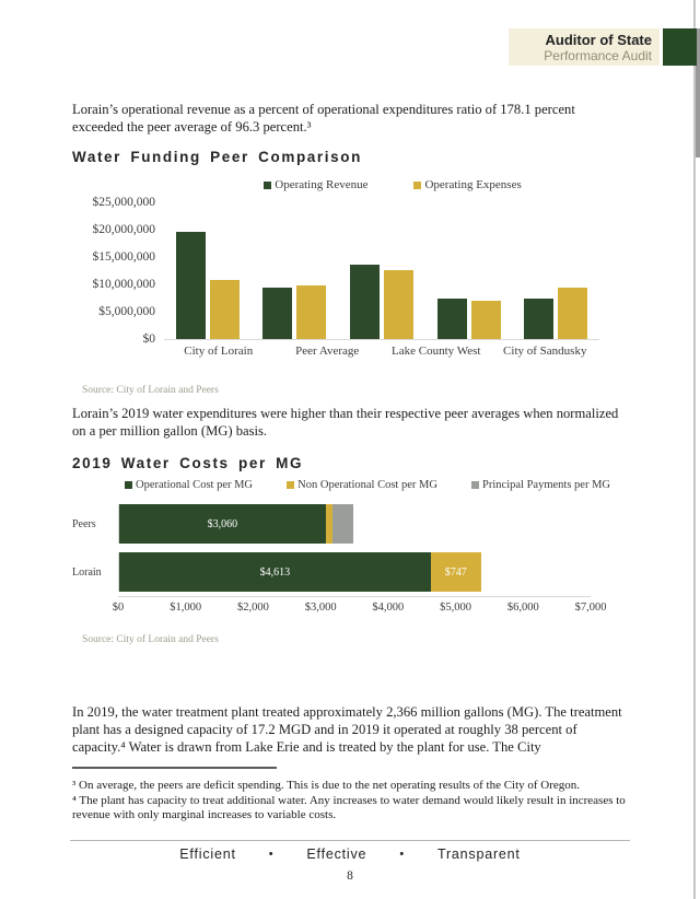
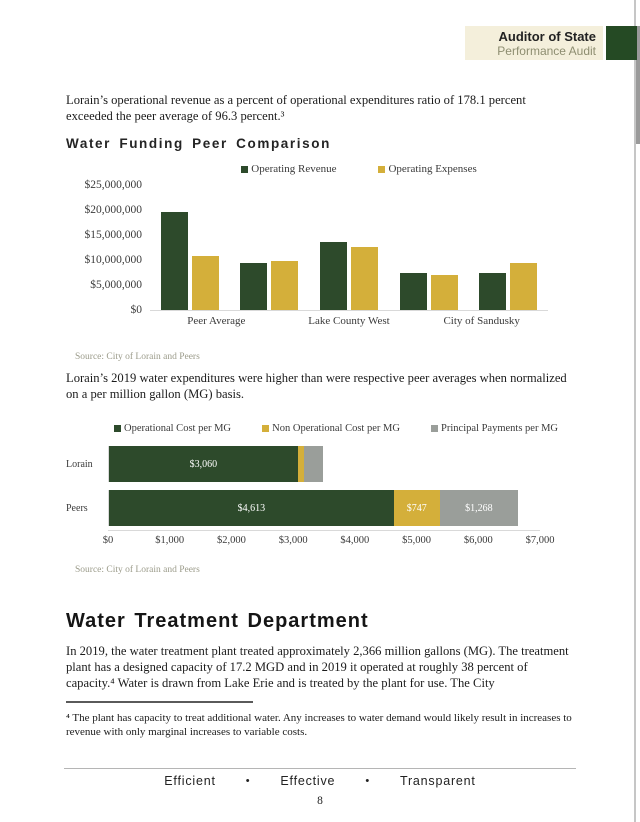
  Auditor of State
  Performance Audit
  Lorain’s operational revenue as a percent of operational expenditures ratio of 178.1 percent exceeded the peer average of 96.3 percent.³
  Water Funding Peer Comparison
  Operating Revenue
  Operating Expenses
  $25,000,000
  $20,000,000
  $15,000,000
  $10,000,000
  $5,000,000
  $0
- City of Lorain
  Peer Average
  Lake County West
  City of Sandusky
  Source: City of Lorain and Peers
- Lorain’s 2019 water expenditures were higher than their respective peer averages when normalized on a per million gallon (MG) basis.
+ Lorain’s 2019 water expenditures were higher than were respective peer averages when normalized on a per million gallon (MG) basis.
- 2019 Water Costs per MG
  Operational Cost per MG
  Non Operational Cost per MG
  Principal Payments per MG
- Peers
+ Lorain
  $3,060
- Lorain
+ Peers
  $4,613
  $747
+ $1,268
  $0
  $1,000
  $2,000
  $3,000
  $4,000
  $5,000
  $6,000
  $7,000
  Source: City of Lorain and Peers
+ Water Treatment Department
  In 2019, the water treatment plant treated approximately 2,366 million gallons (MG). The treatment plant has a designed capacity of 17.2 MGD and in 2019 it operated at roughly 38 percent of capacity.⁴ Water is drawn from Lake Erie and is treated by the plant for use. The City
- ³ On average, the peers are deficit spending. This is due to the net operating results of the City of Oregon.
  ⁴ The plant has capacity to treat additional water. Any increases to water demand would likely result in increases to revenue with only marginal increases to variable costs.
  Efficient
  •
  Effective
  •
  Transparent
  8
